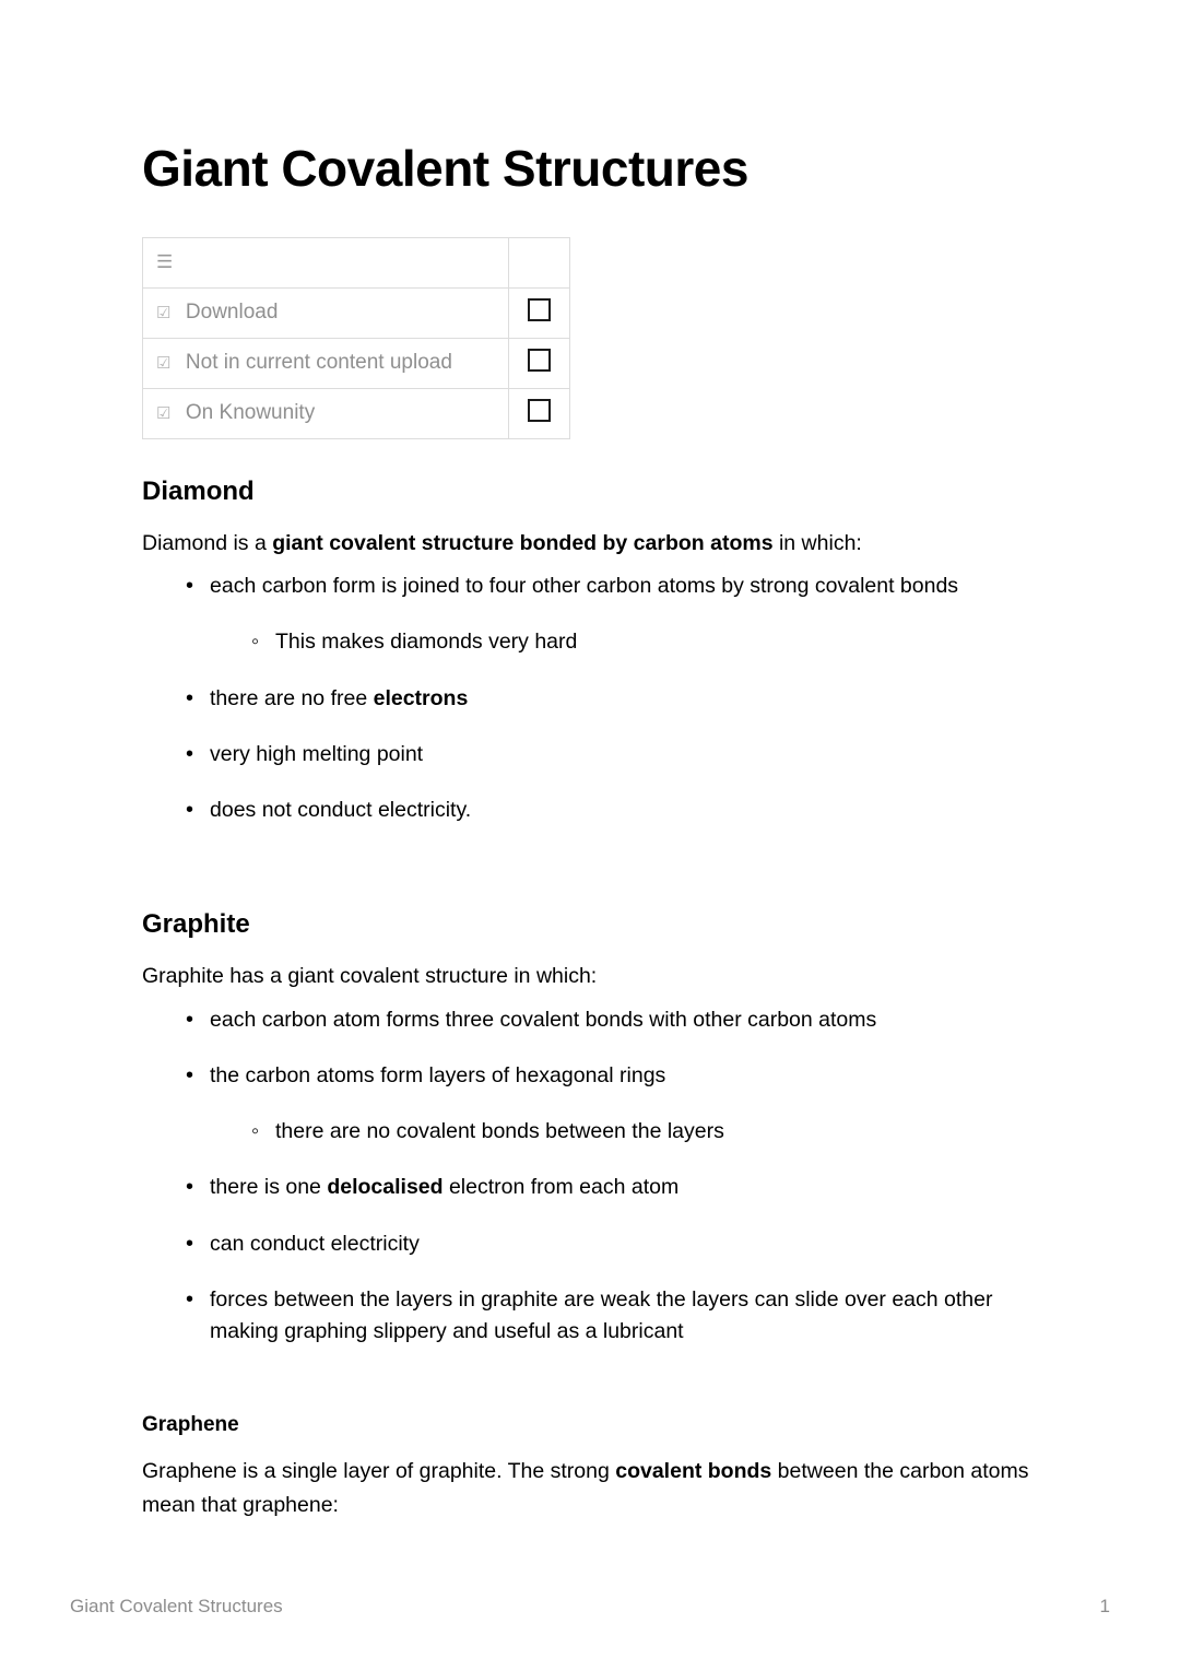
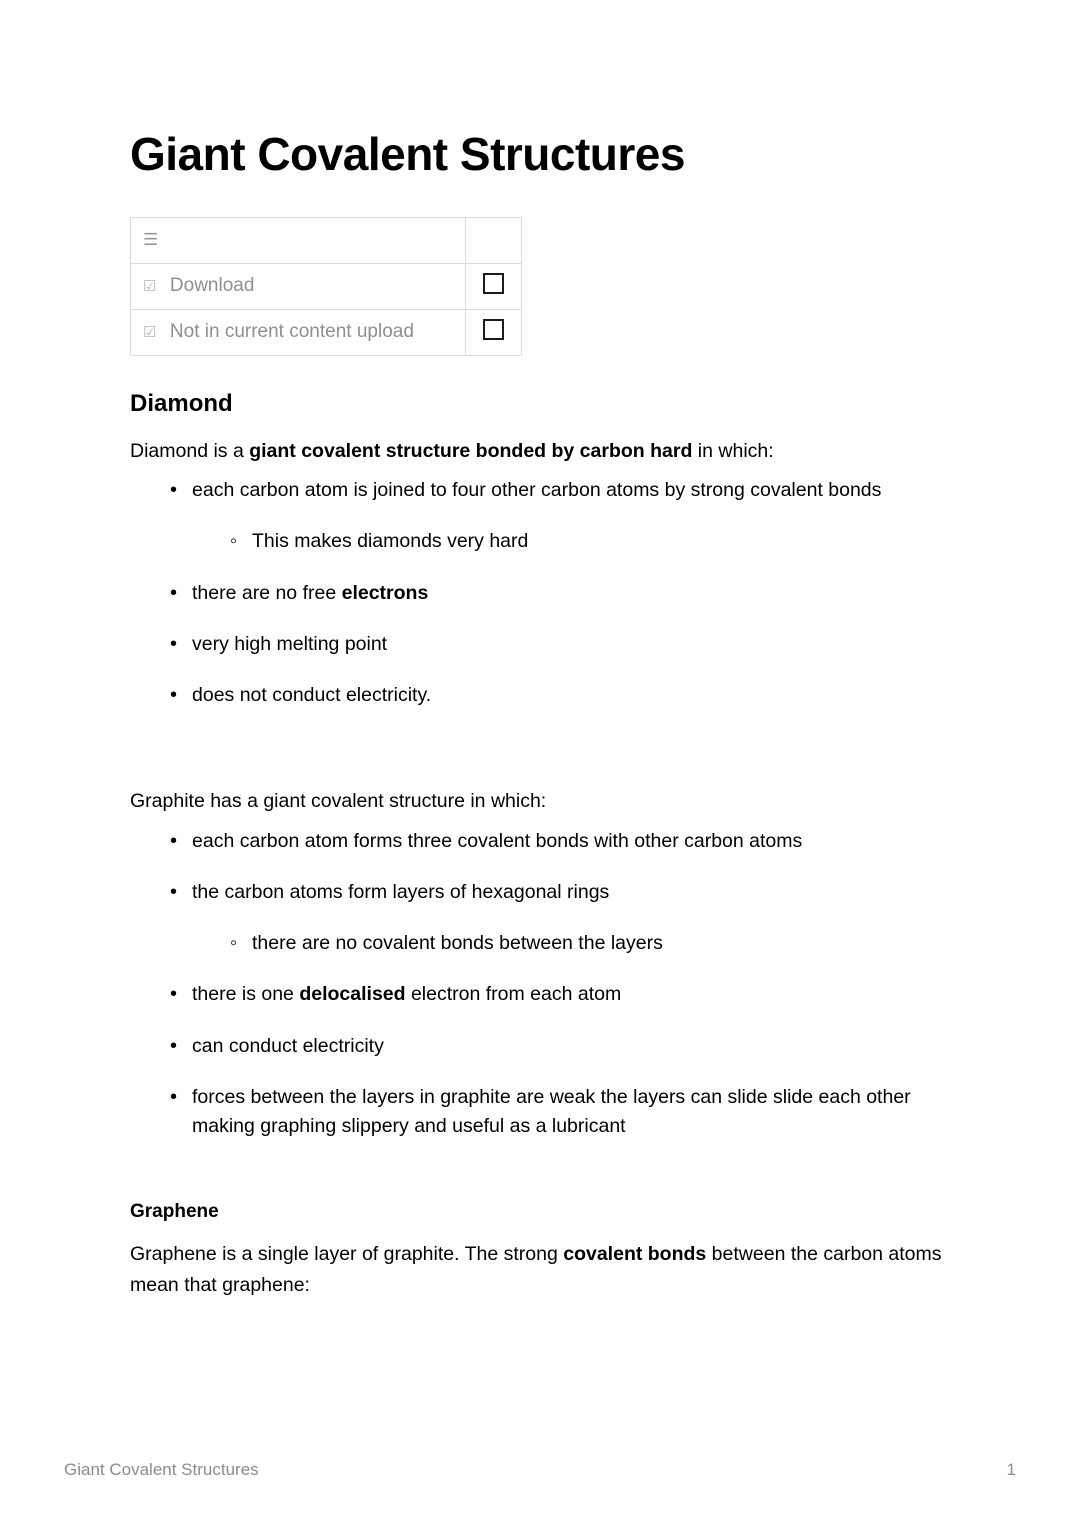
  Giant Covalent Structures
  ☰
  ☑ Download
  ☑ Not in current content upload
- ☑ On Knowunity
  Diamond
- Diamond is a giant covalent structure bonded by carbon atoms in which:
+ Diamond is a giant covalent structure bonded by carbon hard in which:
- each carbon form is joined to four other carbon atoms by strong covalent bonds
+ each carbon atom is joined to four other carbon atoms by strong covalent bonds
  This makes diamonds very hard
  there are no free electrons
  very high melting point
  does not conduct electricity.
- Graphite
  Graphite has a giant covalent structure in which:
  each carbon atom forms three covalent bonds with other carbon atoms
  the carbon atoms form layers of hexagonal rings
  there are no covalent bonds between the layers
  there is one delocalised electron from each atom
  can conduct electricity
- forces between the layers in graphite are weak the layers can slide over each other making graphing slippery and useful as a lubricant
+ forces between the layers in graphite are weak the layers can slide slide each other making graphing slippery and useful as a lubricant
  Graphene
  Graphene is a single layer of graphite. The strong covalent bonds between the carbon atoms mean that graphene:
  Giant Covalent Structures
  1
